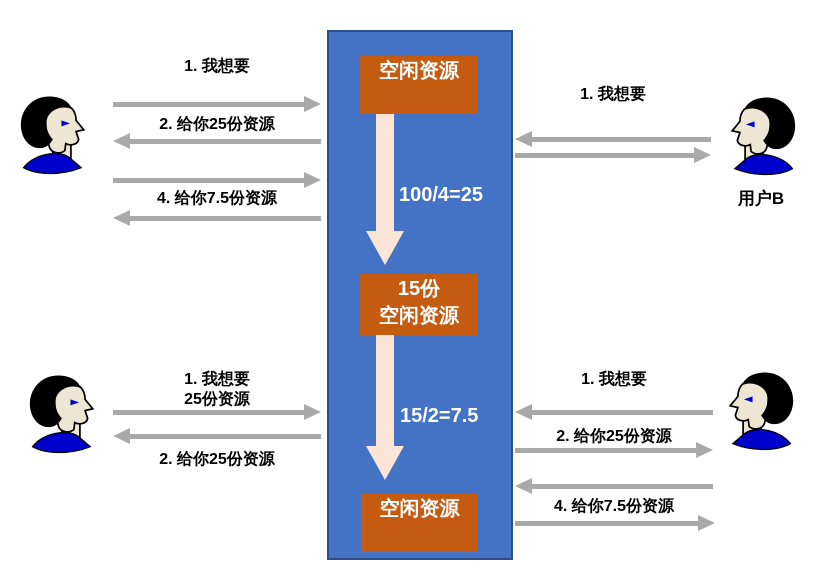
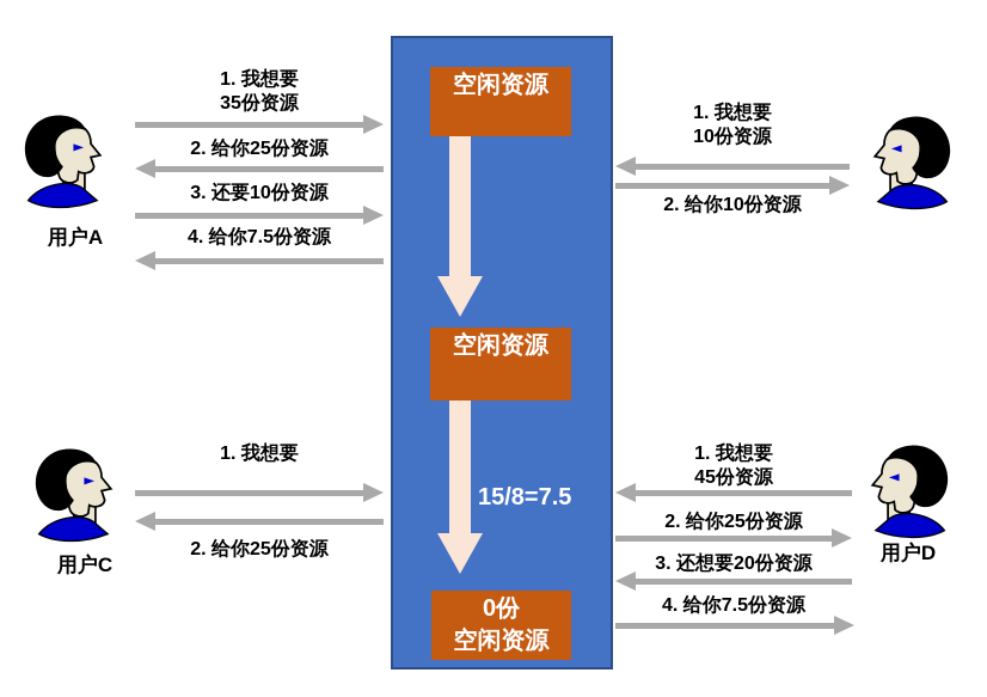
  空闲资源
- 100/4=25
- 15份
  空闲资源
- 15/2=7.5
+ 15/8=7.5
+ 0份
  空闲资源
+ 用户A
  1. 我想要
+ 35份资源
  2. 给你25份资源
+ 3. 还要10份资源
  4. 给你7.5份资源
- 用户B
  1. 我想要
+ 10份资源
+ 2. 给你10份资源
+ 用户C
  1. 我想要
- 25份资源
  2. 给你25份资源
+ 用户D
  1. 我想要
+ 45份资源
  2. 给你25份资源
+ 3. 还想要20份资源
  4. 给你7.5份资源
